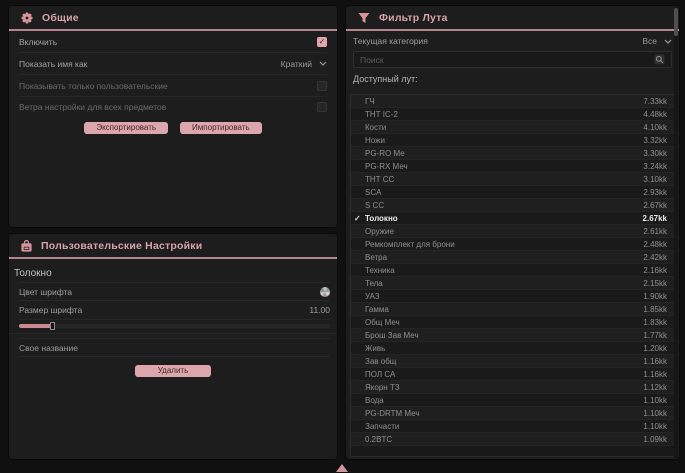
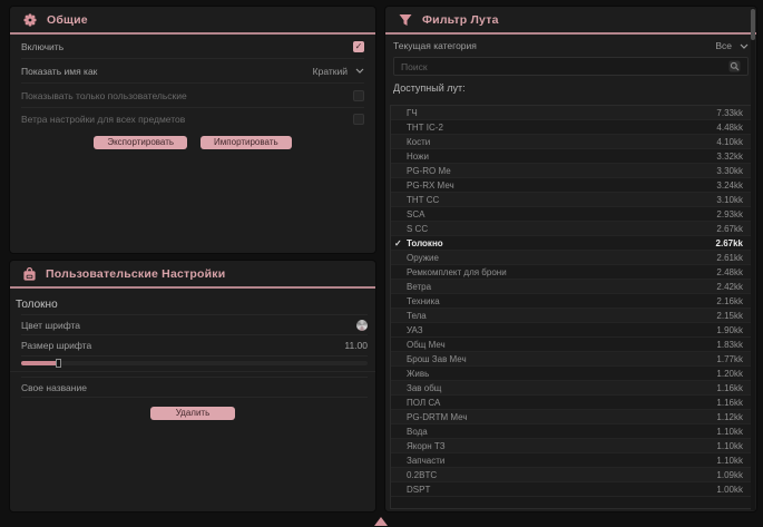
  Общие
  Включить
  Показать имя как
  Краткий
  Показывать только пользовательские
  Ветра настройки для всех предметов
  Экспортировать
  Импортировать
  Пользовательские Настройки
  Толокно
  Цвет шрифта
  Размер шрифта
  11.00
  Свое название
  Удалить
  Фильтр Лута
  Текущая категория
  Все
  Поиск
  Доступный лут:
  ГЧ
  7.33kk
  ТНТ IC-2
  4.48kk
  Кости
  4.10kk
  Ножи
  3.32kk
  PG-RO Ме
  3.30kk
  PG-RX Меч
  3.24kk
  ТНТ СС
  3.10kk
  SCA
  2.93kk
  S СС
  2.67kk
  ✓
  Толокно
  2.67kk
  Оружие
  2.61kk
  Ремкомплект для брони
  2.48kk
  Ветра
  2.42kk
  Техника
  2.16kk
  Тела
  2.15kk
  УАЗ
  1.90kk
- Гамма
- 1.85kk
  Общ Меч
  1.83kk
  Брош Зав Меч
  1.77kk
  Живь
  1.20kk
  Зав общ
  1.16kk
  ПОЛ СА
  1.16kk
- Якорн ТЗ
+ PG-DRTM Меч
  1.12kk
  Вода
  1.10kk
- PG-DRTM Меч
+ Якорн ТЗ
  1.10kk
  Запчасти
  1.10kk
  0.2BTC
  1.09kk
+ DSPT
+ 1.00kk
